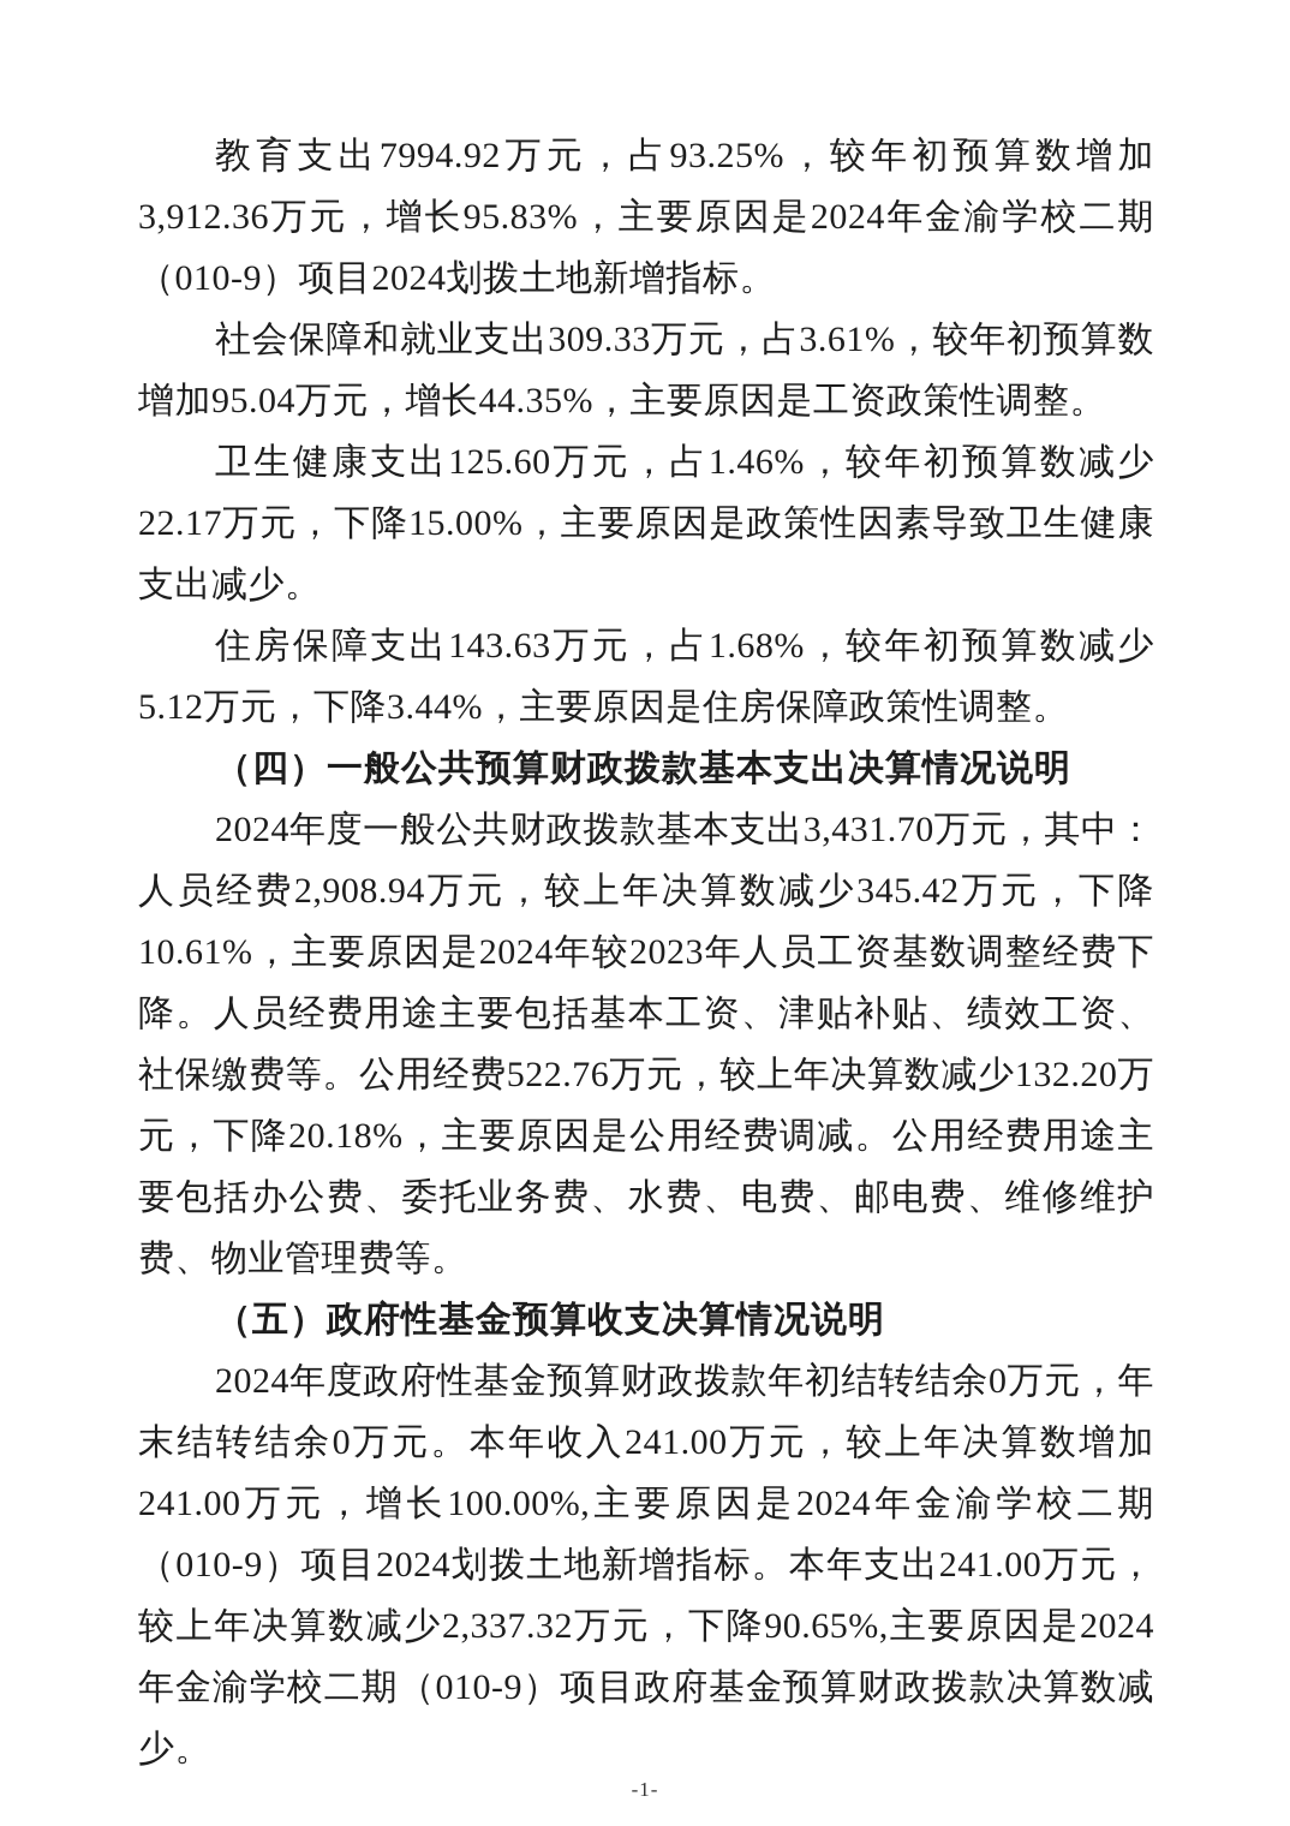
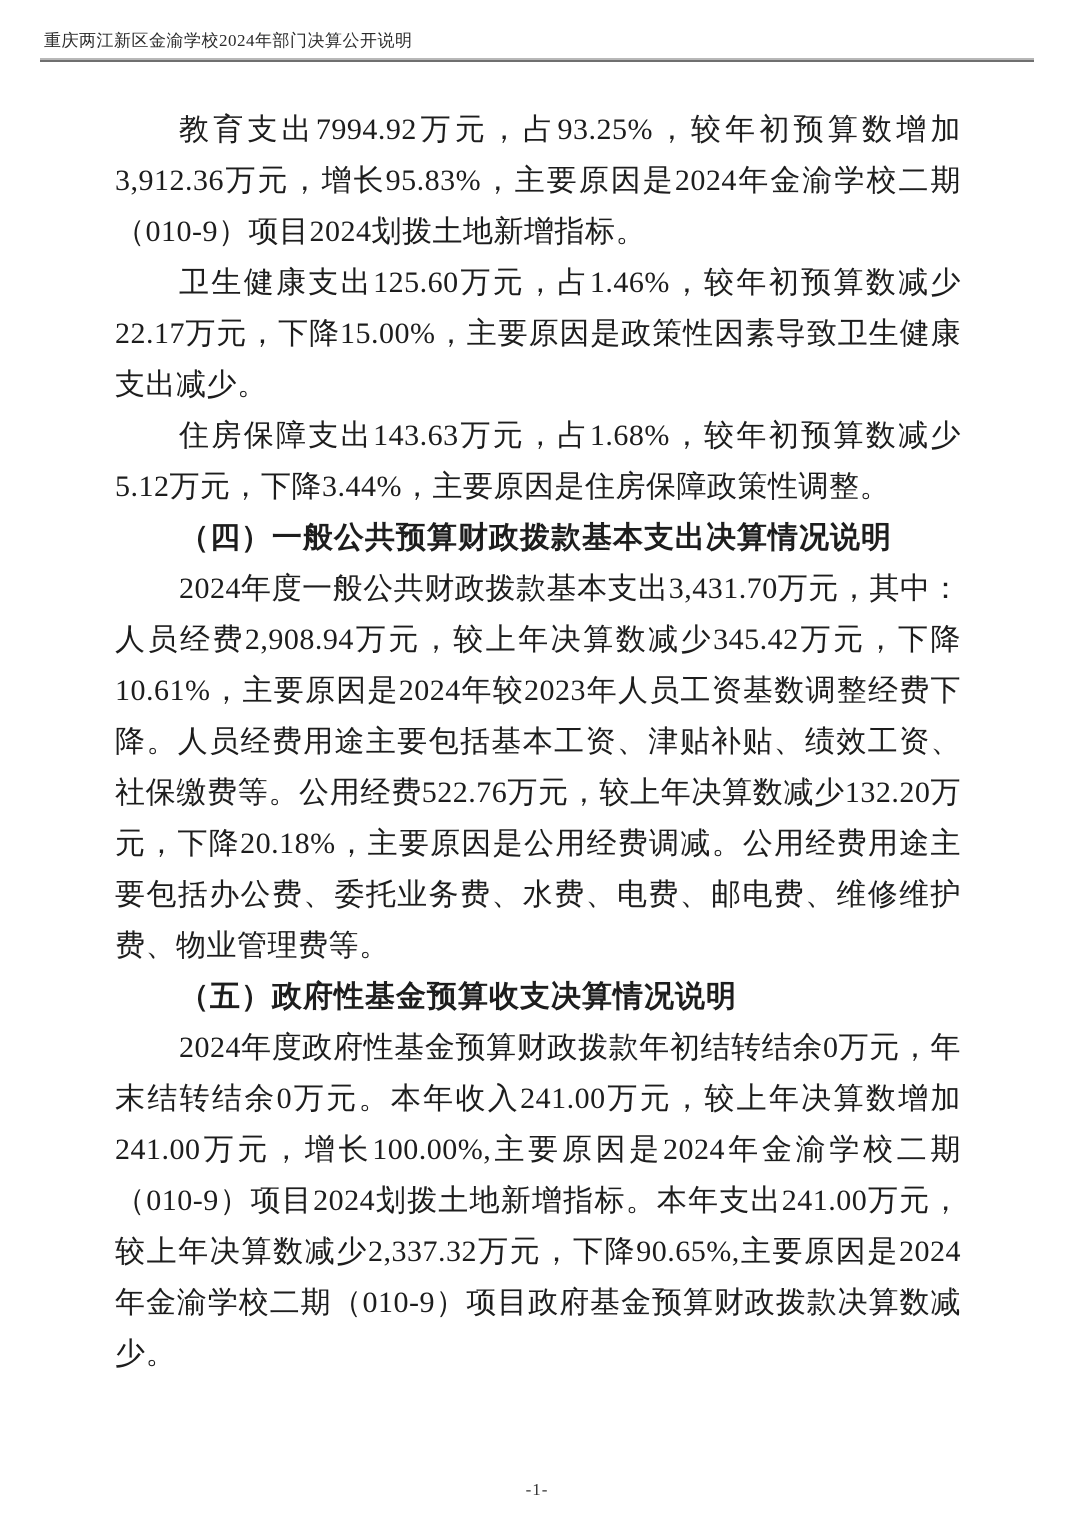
+ 重庆两江新区金渝学校2024年部门决算公开说明
  教育支出7994.92万元，占93.25%，较年初预算数增加3,912.36万元，增长95.83%，主要原因是2024年金渝学校二期（010-9）项目2024划拨土地新增指标。
- 社会保障和就业支出309.33万元，占3.61%，较年初预算数增加95.04万元，增长44.35%，主要原因是工资政策性调整。
  卫生健康支出125.60万元，占1.46%，较年初预算数减少22.17万元，下降15.00%，主要原因是政策性因素导致卫生健康支出减少。
  住房保障支出143.63万元，占1.68%，较年初预算数减少5.12万元，下降3.44%，主要原因是住房保障政策性调整。
  （四）一般公共预算财政拨款基本支出决算情况说明
  2024年度一般公共财政拨款基本支出3,431.70万元，其中：人员经费2,908.94万元，较上年决算数减少345.42万元，下降10.61%，主要原因是2024年较2023年人员工资基数调整经费下降。人员经费用途主要包括基本工资、津贴补贴、绩效工资、社保缴费等。公用经费522.76万元，较上年决算数减少132.20万元，下降20.18%，主要原因是公用经费调减。公用经费用途主要包括办公费、委托业务费、水费、电费、邮电费、维修维护费、物业管理费等。
  （五）政府性基金预算收支决算情况说明
  2024年度政府性基金预算财政拨款年初结转结余0万元，年末结转结余0万元。本年收入241.00万元，较上年决算数增加241.00万元，增长100.00%,主要原因是2024年金渝学校二期（010-9）项目2024划拨土地新增指标。本年支出241.00万元，较上年决算数减少2,337.32万元，下降90.65%,主要原因是2024年金渝学校二期（010-9）项目政府基金预算财政拨款决算数减少。
  -1-
